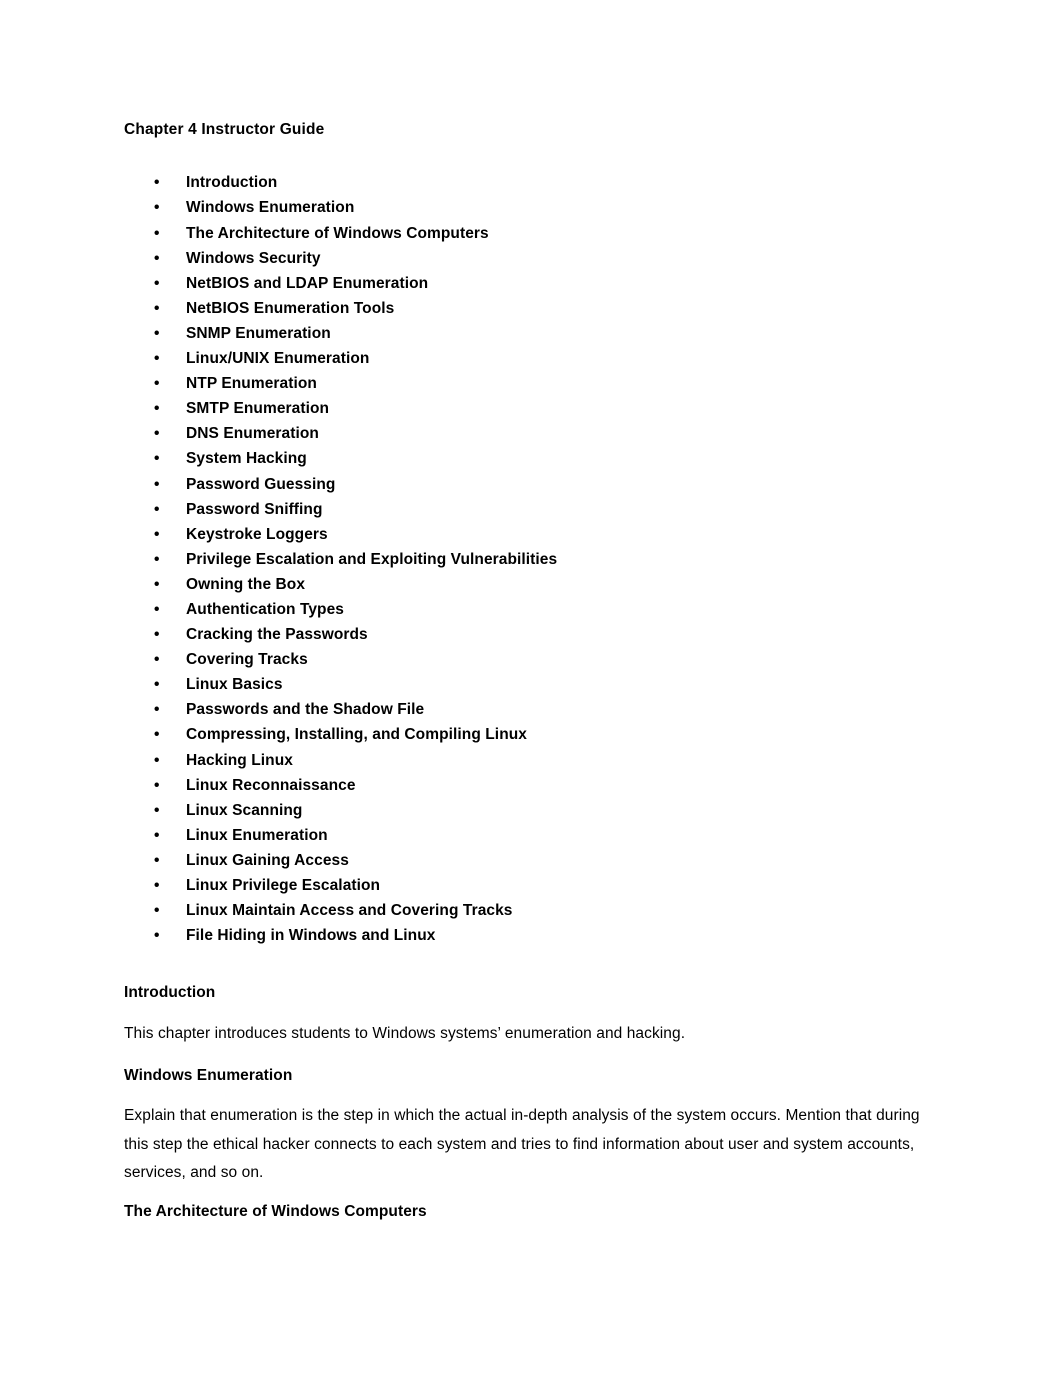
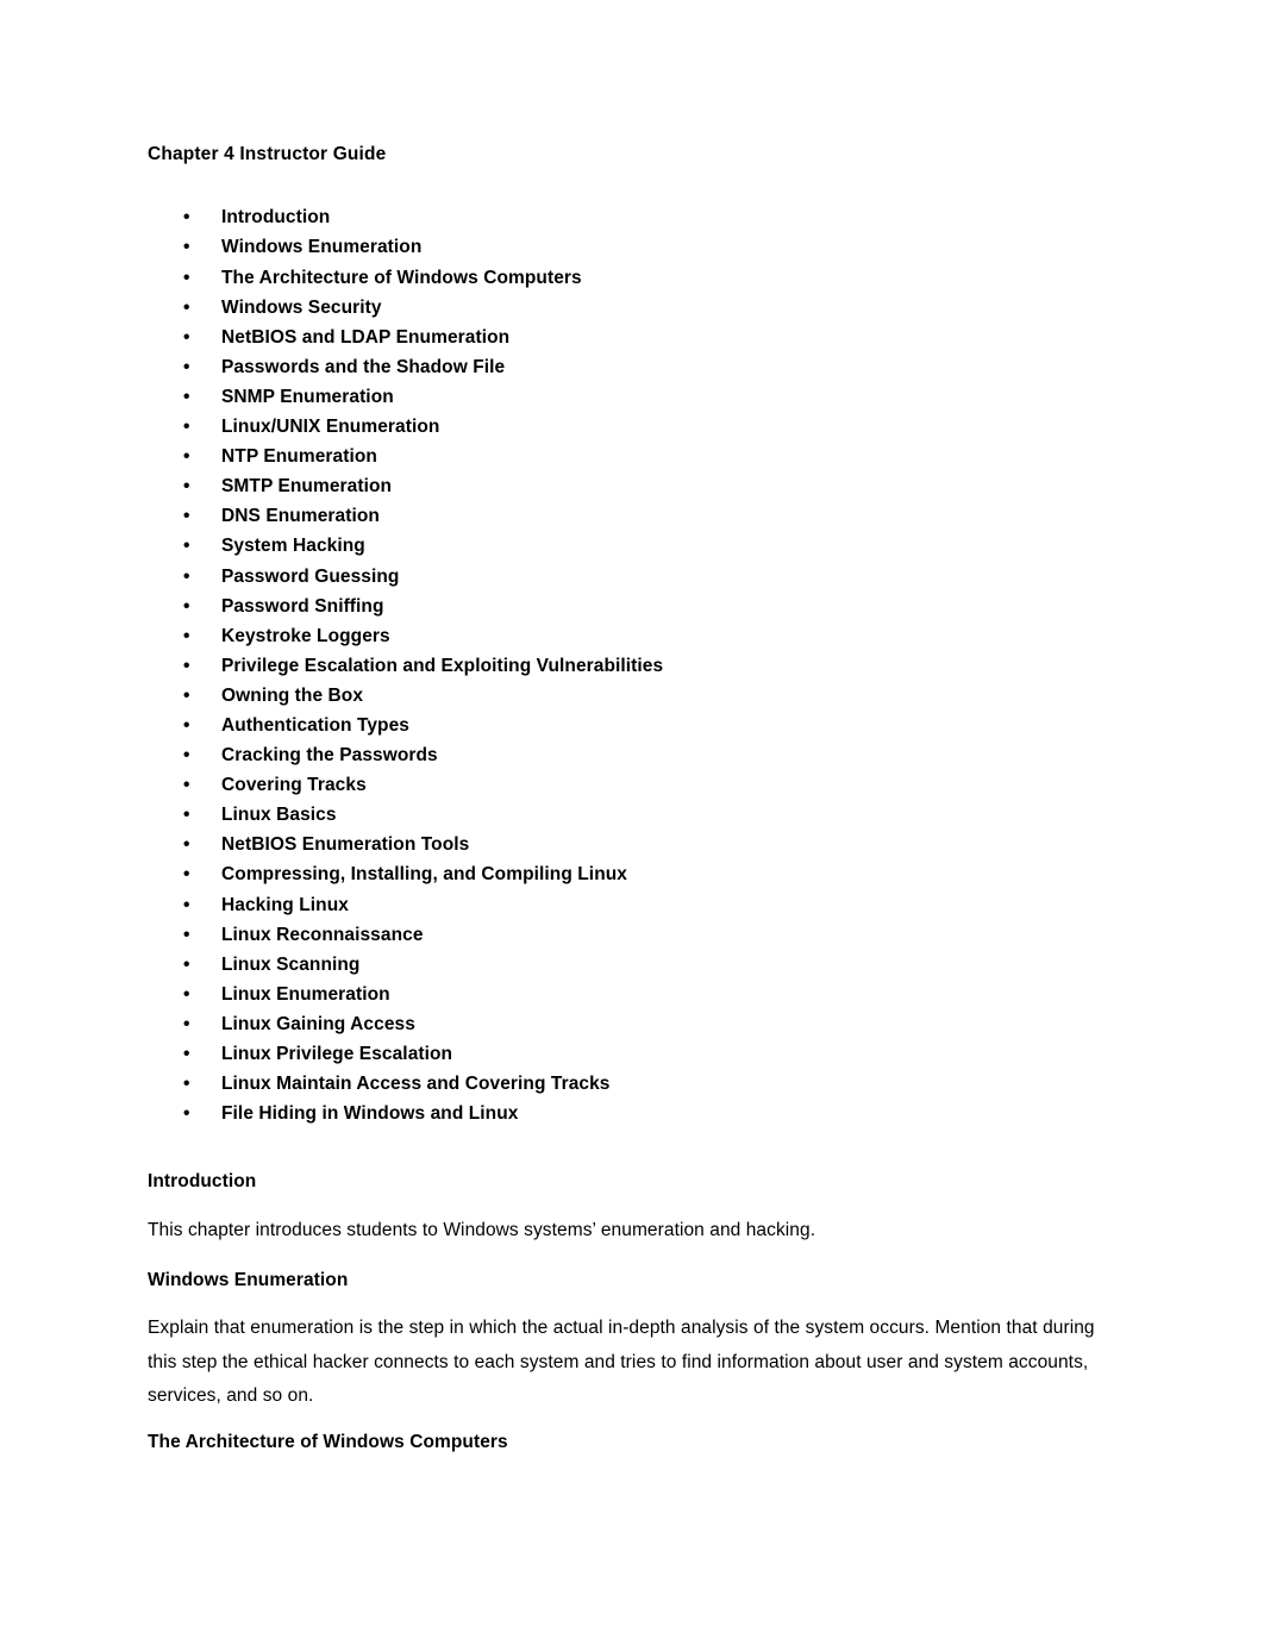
  Chapter 4 Instructor Guide
  •
  Introduction
  •
  Windows Enumeration
  •
  The Architecture of Windows Computers
  •
  Windows Security
  •
  NetBIOS and LDAP Enumeration
  •
- NetBIOS Enumeration Tools
+ Passwords and the Shadow File
  •
  SNMP Enumeration
  •
  Linux/UNIX Enumeration
  •
  NTP Enumeration
  •
  SMTP Enumeration
  •
  DNS Enumeration
  •
  System Hacking
  •
  Password Guessing
  •
  Password Sniffing
  •
  Keystroke Loggers
  •
  Privilege Escalation and Exploiting Vulnerabilities
  •
  Owning the Box
  •
  Authentication Types
  •
  Cracking the Passwords
  •
  Covering Tracks
  •
  Linux Basics
  •
- Passwords and the Shadow File
+ NetBIOS Enumeration Tools
  •
  Compressing, Installing, and Compiling Linux
  •
  Hacking Linux
  •
  Linux Reconnaissance
  •
  Linux Scanning
  •
  Linux Enumeration
  •
  Linux Gaining Access
  •
  Linux Privilege Escalation
  •
  Linux Maintain Access and Covering Tracks
  •
  File Hiding in Windows and Linux
  Introduction
  This chapter introduces students to Windows systems’ enumeration and hacking.
  Windows Enumeration
  Explain that enumeration is the step in which the actual in-depth analysis of the system occurs. Mention that during this step the ethical hacker connects to each system and tries to find information about user and system accounts, services, and so on.
  The Architecture of Windows Computers
